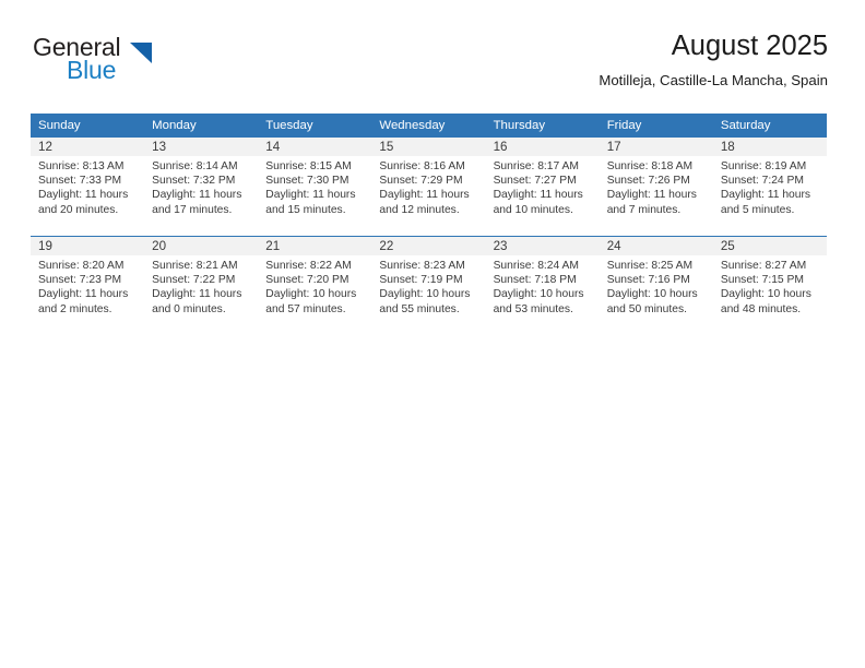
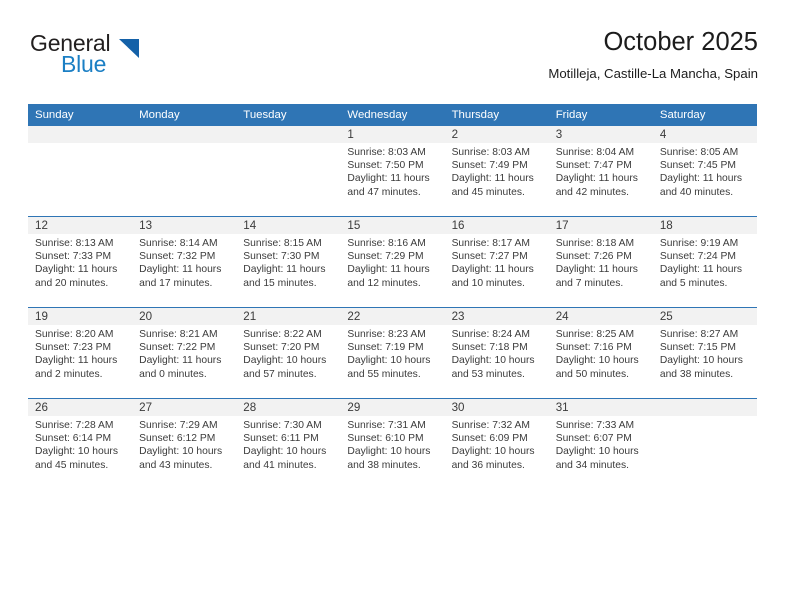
  General
  Blue
- August 2025
+ October 2025
  Motilleja, Castille-La Mancha, Spain
  Sunday	Monday	Tuesday	Wednesday	Thursday	Friday	Saturday
+ 			1Sunrise: 8:03 AMSunset: 7:50 PMDaylight: 11 hoursand 47 minutes.	2Sunrise: 8:03 AMSunset: 7:49 PMDaylight: 11 hoursand 45 minutes.	3Sunrise: 8:04 AMSunset: 7:47 PMDaylight: 11 hoursand 42 minutes.	4Sunrise: 8:05 AMSunset: 7:45 PMDaylight: 11 hoursand 40 minutes.
- 12Sunrise: 8:13 AMSunset: 7:33 PMDaylight: 11 hoursand 20 minutes.	13Sunrise: 8:14 AMSunset: 7:32 PMDaylight: 11 hoursand 17 minutes.	14Sunrise: 8:15 AMSunset: 7:30 PMDaylight: 11 hoursand 15 minutes.	15Sunrise: 8:16 AMSunset: 7:29 PMDaylight: 11 hoursand 12 minutes.	16Sunrise: 8:17 AMSunset: 7:27 PMDaylight: 11 hoursand 10 minutes.	17Sunrise: 8:18 AMSunset: 7:26 PMDaylight: 11 hoursand 7 minutes.	18Sunrise: 8:19 AMSunset: 7:24 PMDaylight: 11 hoursand 5 minutes.
+ 12Sunrise: 8:13 AMSunset: 7:33 PMDaylight: 11 hoursand 20 minutes.	13Sunrise: 8:14 AMSunset: 7:32 PMDaylight: 11 hoursand 17 minutes.	14Sunrise: 8:15 AMSunset: 7:30 PMDaylight: 11 hoursand 15 minutes.	15Sunrise: 8:16 AMSunset: 7:29 PMDaylight: 11 hoursand 12 minutes.	16Sunrise: 8:17 AMSunset: 7:27 PMDaylight: 11 hoursand 10 minutes.	17Sunrise: 8:18 AMSunset: 7:26 PMDaylight: 11 hoursand 7 minutes.	18Sunrise: 9:19 AMSunset: 7:24 PMDaylight: 11 hoursand 5 minutes.
- 19Sunrise: 8:20 AMSunset: 7:23 PMDaylight: 11 hoursand 2 minutes.	20Sunrise: 8:21 AMSunset: 7:22 PMDaylight: 11 hoursand 0 minutes.	21Sunrise: 8:22 AMSunset: 7:20 PMDaylight: 10 hoursand 57 minutes.	22Sunrise: 8:23 AMSunset: 7:19 PMDaylight: 10 hoursand 55 minutes.	23Sunrise: 8:24 AMSunset: 7:18 PMDaylight: 10 hoursand 53 minutes.	24Sunrise: 8:25 AMSunset: 7:16 PMDaylight: 10 hoursand 50 minutes.	25Sunrise: 8:27 AMSunset: 7:15 PMDaylight: 10 hoursand 48 minutes.
+ 19Sunrise: 8:20 AMSunset: 7:23 PMDaylight: 11 hoursand 2 minutes.	20Sunrise: 8:21 AMSunset: 7:22 PMDaylight: 11 hoursand 0 minutes.	21Sunrise: 8:22 AMSunset: 7:20 PMDaylight: 10 hoursand 57 minutes.	22Sunrise: 8:23 AMSunset: 7:19 PMDaylight: 10 hoursand 55 minutes.	23Sunrise: 8:24 AMSunset: 7:18 PMDaylight: 10 hoursand 53 minutes.	24Sunrise: 8:25 AMSunset: 7:16 PMDaylight: 10 hoursand 50 minutes.	25Sunrise: 8:27 AMSunset: 7:15 PMDaylight: 10 hoursand 38 minutes.
+ 26Sunrise: 7:28 AMSunset: 6:14 PMDaylight: 10 hoursand 45 minutes.	27Sunrise: 7:29 AMSunset: 6:12 PMDaylight: 10 hoursand 43 minutes.	28Sunrise: 7:30 AMSunset: 6:11 PMDaylight: 10 hoursand 41 minutes.	29Sunrise: 7:31 AMSunset: 6:10 PMDaylight: 10 hoursand 38 minutes.	30Sunrise: 7:32 AMSunset: 6:09 PMDaylight: 10 hoursand 36 minutes.	31Sunrise: 7:33 AMSunset: 6:07 PMDaylight: 10 hoursand 34 minutes.
